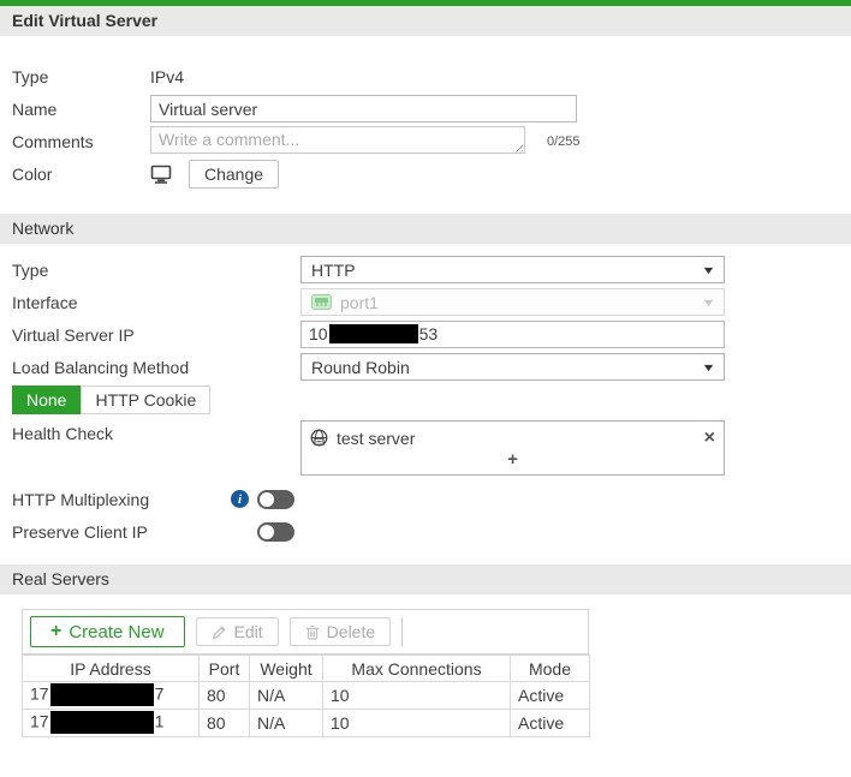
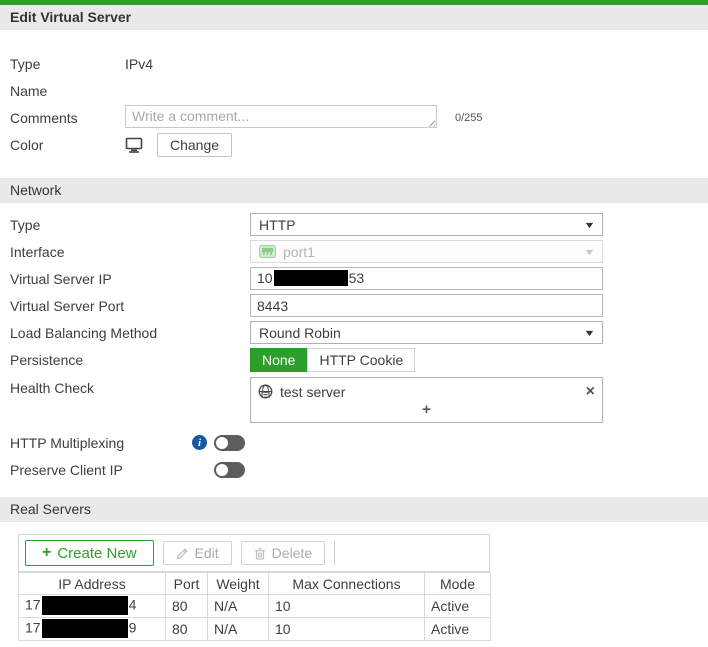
  Edit Virtual Server
  Type
  IPv4
  Name
- Virtual server
  Comments
  Write a comment...
  0/255
  Color
  Change
  Network
  Type
  HTTP
  ▼
  Interface
  port1
  ▼
  Virtual Server IP
  10 53
+ Virtual Server Port
+ 8443
  Load Balancing Method
  Round Robin
  ▼
+ Persistence
  None
  HTTP Cookie
  Health Check
  test server
  ×
  +
  HTTP Multiplexing
  i
  Preserve Client IP
  Real Servers
  +
  Create New
  Edit
  Delete
  IP Address	Port	Weight	Max Connections	Mode
- 17 7	80	N/A	10	Active
+ 17 4	80	N/A	10	Active
- 17 1	80	N/A	10	Active
+ 17 9	80	N/A	10	Active
